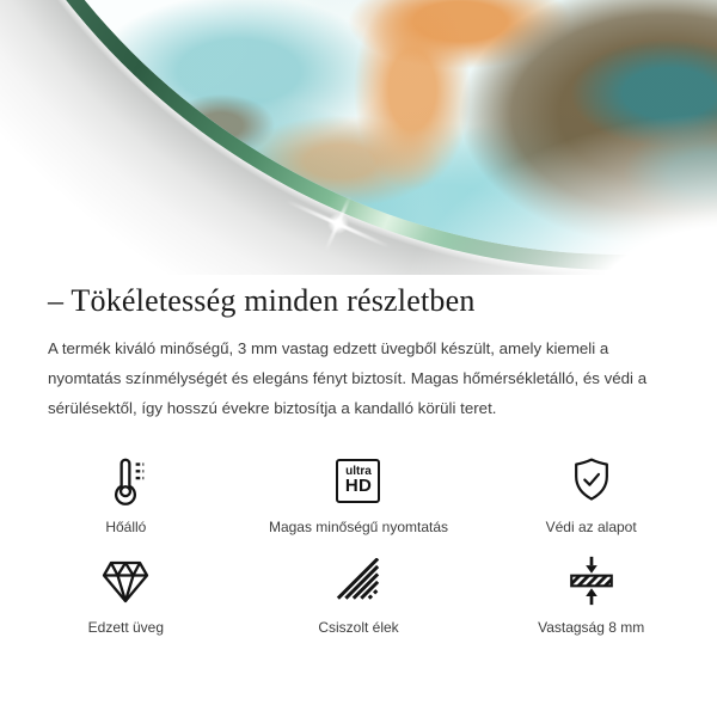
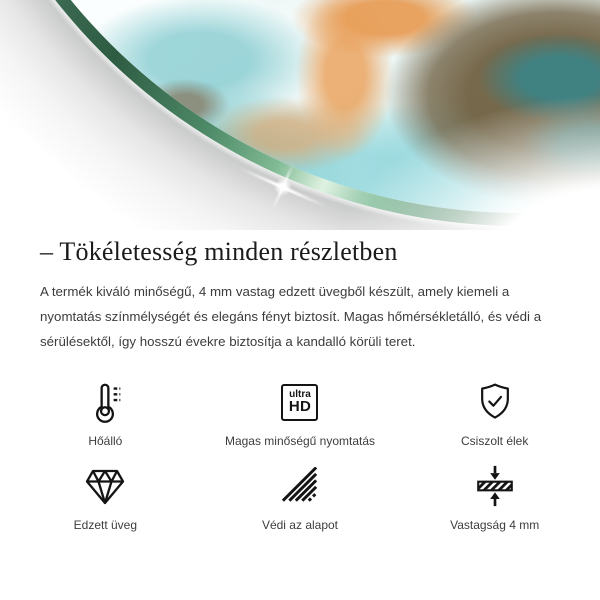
  – Tökéletesség minden részletben
- A termék kiváló minőségű, 3 mm vastag edzett üvegből készült, amely kiemeli a nyomtatás színmélységét és elegáns fényt biztosít. Magas hőmérsékletálló, és védi a sérülésektől, így hosszú évekre biztosítja a kandalló körüli teret.
+ A termék kiváló minőségű, 4 mm vastag edzett üvegből készült, amely kiemeli a nyomtatás színmélységét és elegáns fényt biztosít. Magas hőmérsékletálló, és védi a sérülésektől, így hosszú évekre biztosítja a kandalló körüli teret.
  Hőálló
  ultra
  HD
  Magas minőségű nyomtatás
- Védi az alapot
+ Csiszolt élek
  Edzett üveg
- Csiszolt élek
+ Védi az alapot
- Vastagság 8 mm
+ Vastagság 4 mm
